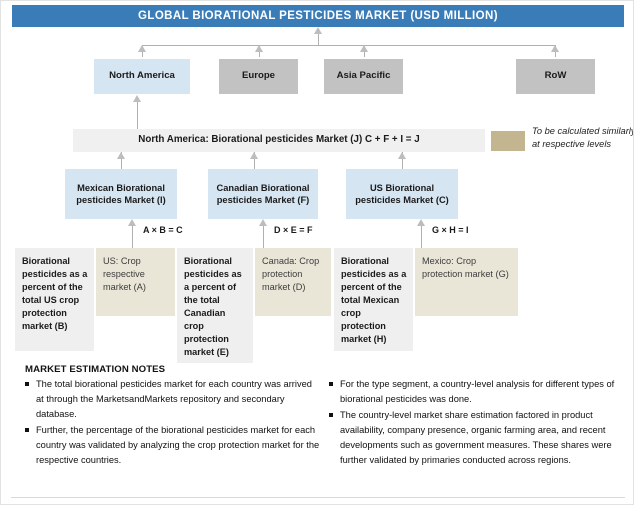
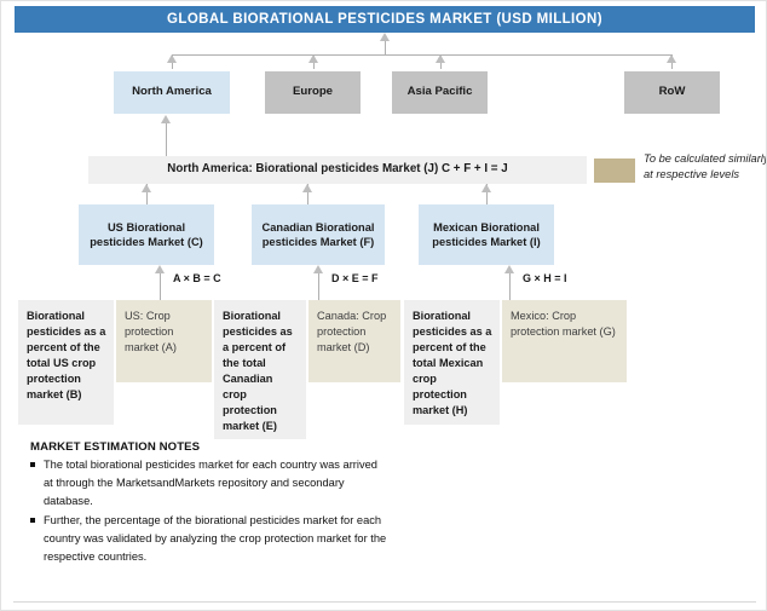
  GLOBAL BIORATIONAL PESTICIDES MARKET (USD MILLION)
  North America
  Europe
  Asia Pacific
  RoW
  North America: Biorational pesticides Market (J) C + F + I = J
  To be calculated similarl at respective levels
- Mexican Biorational pesticides Market (I)
+ US Biorational pesticides Market (C)
  Canadian Biorational pesticides Market (F)
- US Biorational pesticides Market (C)
+ Mexican Biorational pesticides Market (I)
  A × B = C
  D × E = F
  G × H = I
  Biorational pesticides as a percent of the total US crop protection market (B)
- US: Crop respective market (A)
+ US: Crop protection market (A)
  Biorational pesticides as a percent of the total Canadian crop protection market (E)
  Canada: Crop protection market (D)
  Biorational pesticides as a percent of the total Mexican crop protection market (H)
  Mexico: Crop protection market (G)
  MARKET ESTIMATION NOTES
  The total biorational pesticides market for each country was arrived at through the MarketsandMarkets repository and secondary database.
  Further, the percentage of the biorational pesticides market for each country was validated by analyzing the crop protection market for the respective countries.
- For the type segment, a country-level analysis for different types of biorational pesticides was done.
- The country-level market share estimation factored in product availability, company presence, organic farming area, and recent developments such as government measures. These shares were further validated by primaries conducted across regions.
